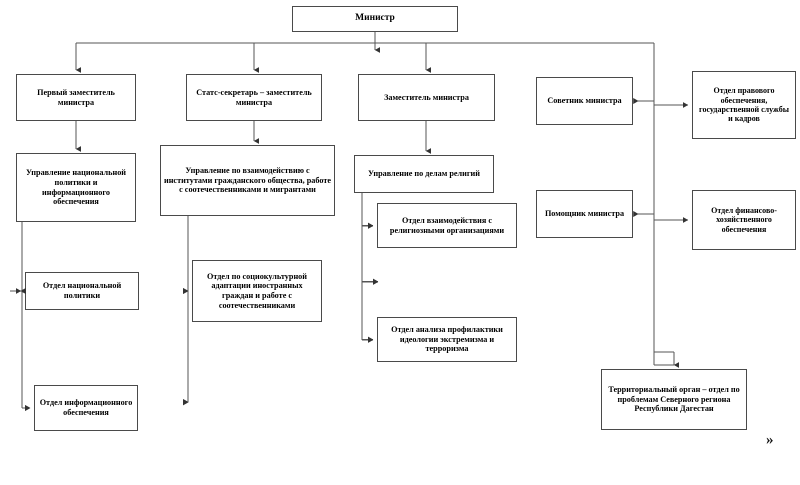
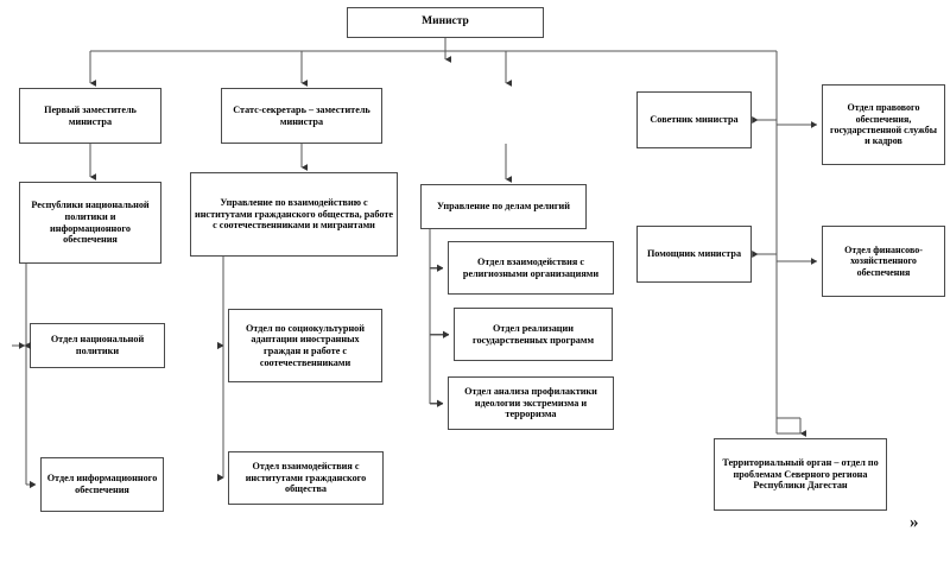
  »
  Министр
  Первый заместитель министра
  Статс-секретарь – заместитель министра
- Заместитель министра
  Советник министра
  Отдел правового обеспечения, государственной службы и кадров
- Управление национальной политики и информационного обеспечения
+ Республики национальной политики и информационного обеспечения
  Управление по взаимодействию с институтами гражданского общества, работе с соотечественниками и мигрантами
  Управление по делам религий
  Помощник министра
  Отдел финансово-хозяйственного обеспечения
  Отдел национальной политики
  Отдел по социокультурной адаптации иностранных граждан и работе с соотечественниками
  Отдел взаимодействия с религиозными организациями
+ Отдел реализации государственных программ
  Отдел анализа профилактики идеологии экстремизма и терроризма
  Отдел информационного обеспечения
+ Отдел взаимодействия с институтами гражданского общества
  Территориальный орган – отдел по проблемам Северного региона Республики Дагестан
